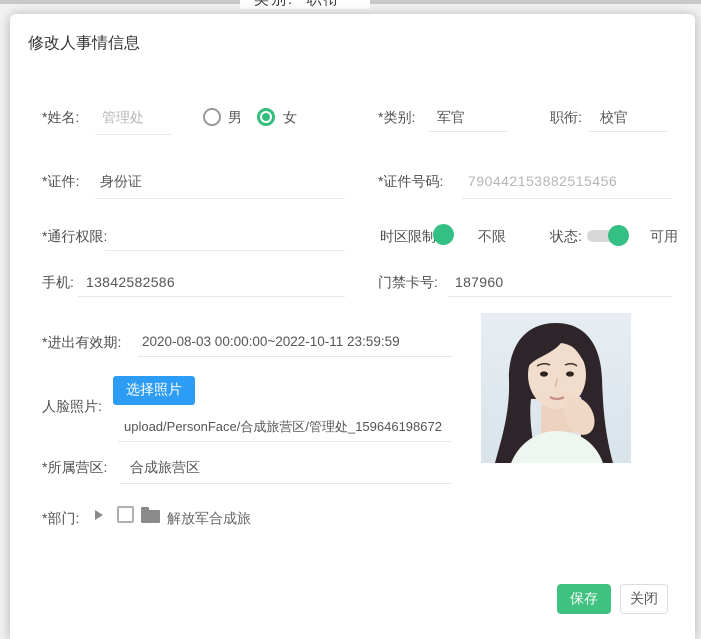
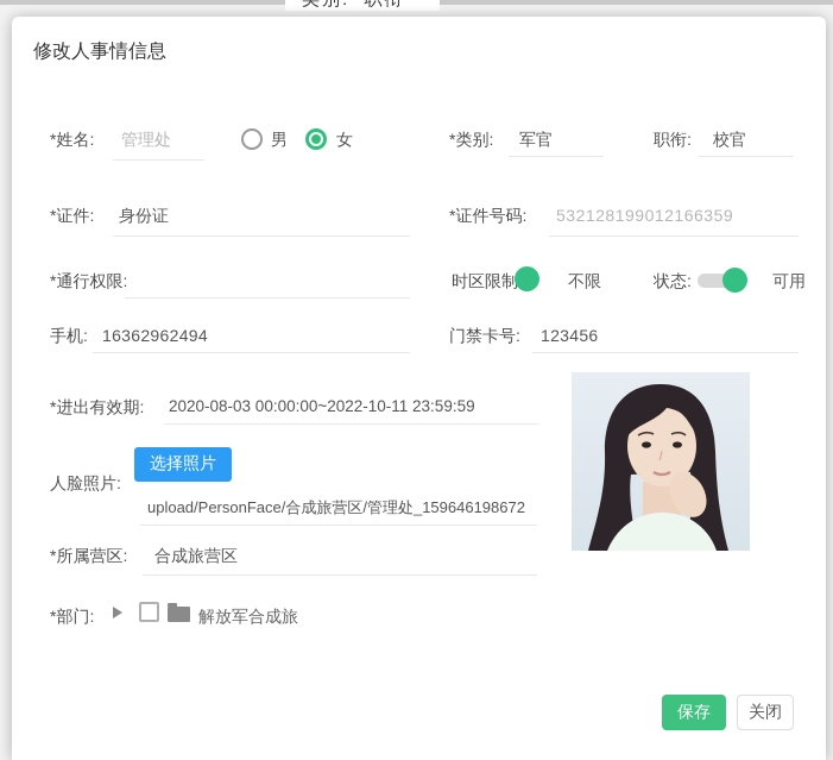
  修改人事情信息
  *姓名:
  管理处
  男
  女
  *类别:
  军官
  职衔:
  校官
  *证件:
  身份证
  *证件号码:
- 790442153882515456
+ 532128199012166359
  *通行权限:
  时区限制
  不限
  状态:
  可用
  手机:
- 13842582586
+ 16362962494
  门禁卡号:
- 187960
+ 123456
  *进出有效期:
  2020-08-03 00:00:00~2022-10-11 23:59:59
  人脸照片:
  选择照片
  upload/PersonFace/合成旅营区/管理处_159646198672
  *所属营区:
  合成旅营区
  *部门:
  解放军合成旅
  保存
  关闭
